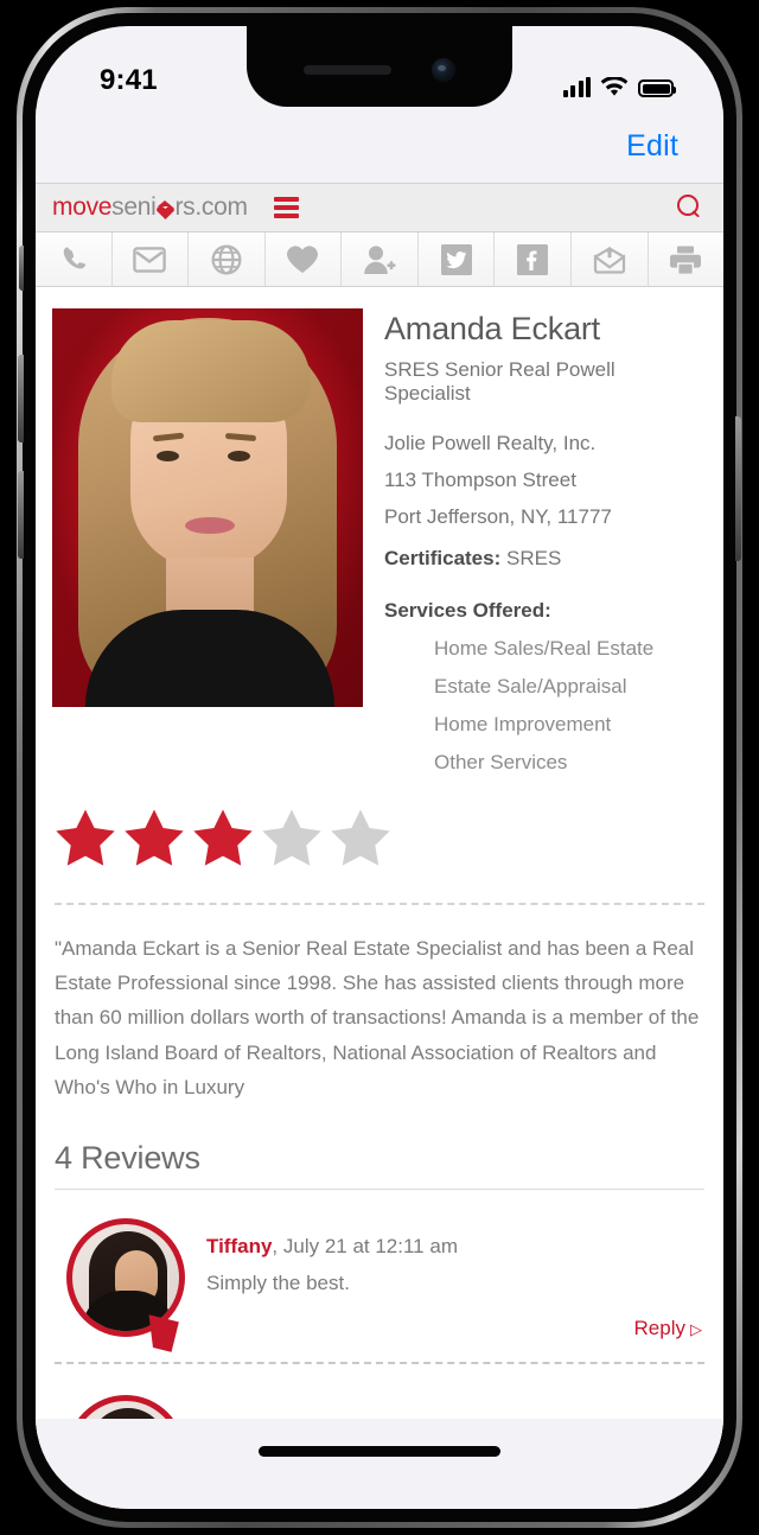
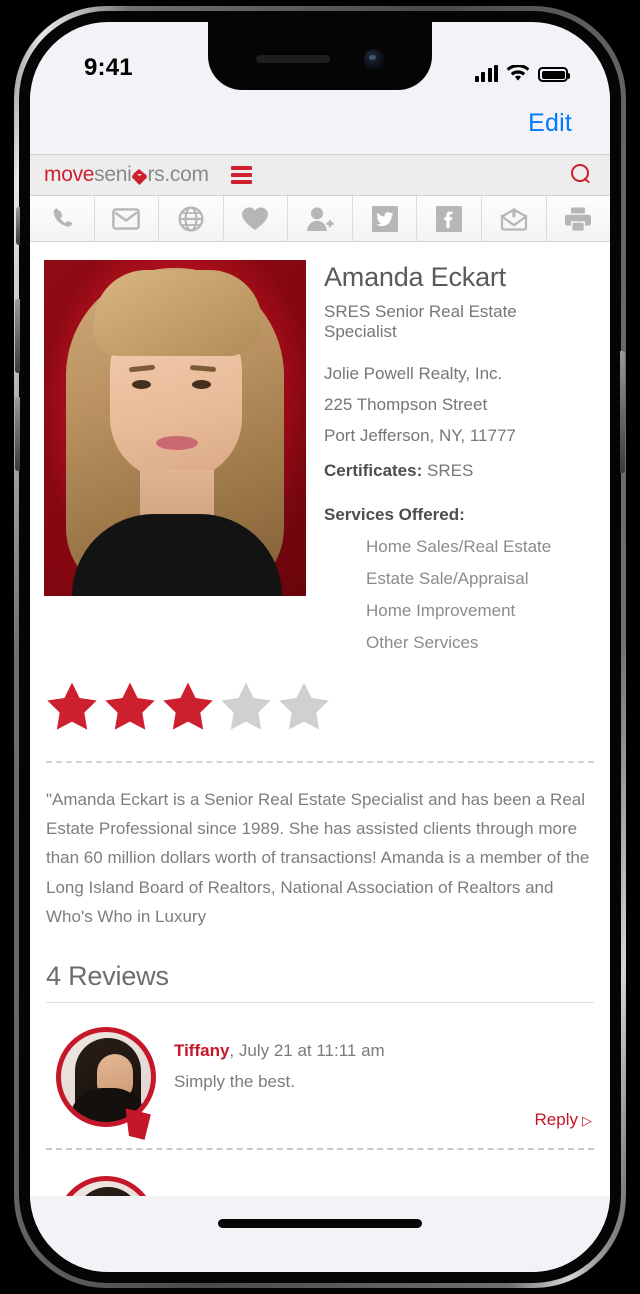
  9:41
  Edit
  move
  seni
  rs.com
  Amanda Eckart
- SRES Senior Real Powell Specialist
+ SRES Senior Real Estate Specialist
  Jolie Powell Realty, Inc.
- 113 Thompson Street
+ 225 Thompson Street
  Port Jefferson, NY, 11777
  Certificates: SRES
  Services Offered:
  Home Sales/Real Estate
  Estate Sale/Appraisal
  Home Improvement
  Other Services
- "Amanda Eckart is a Senior Real Estate Specialist and has been a Real Estate Professional since 1998. She has assisted clients through more than 60 million dollars worth of transactions! Amanda is a member of the Long Island Board of Realtors, National Association of Realtors and Who's Who in Luxury
+ "Amanda Eckart is a Senior Real Estate Specialist and has been a Real Estate Professional since 1989. She has assisted clients through more than 60 million dollars worth of transactions! Amanda is a member of the Long Island Board of Realtors, National Association of Realtors and Who's Who in Luxury
  4 Reviews
- Tiffany, July 21 at 12:11 am
+ Tiffany, July 21 at 11:11 am
  Simply the best.
  Reply ▷
